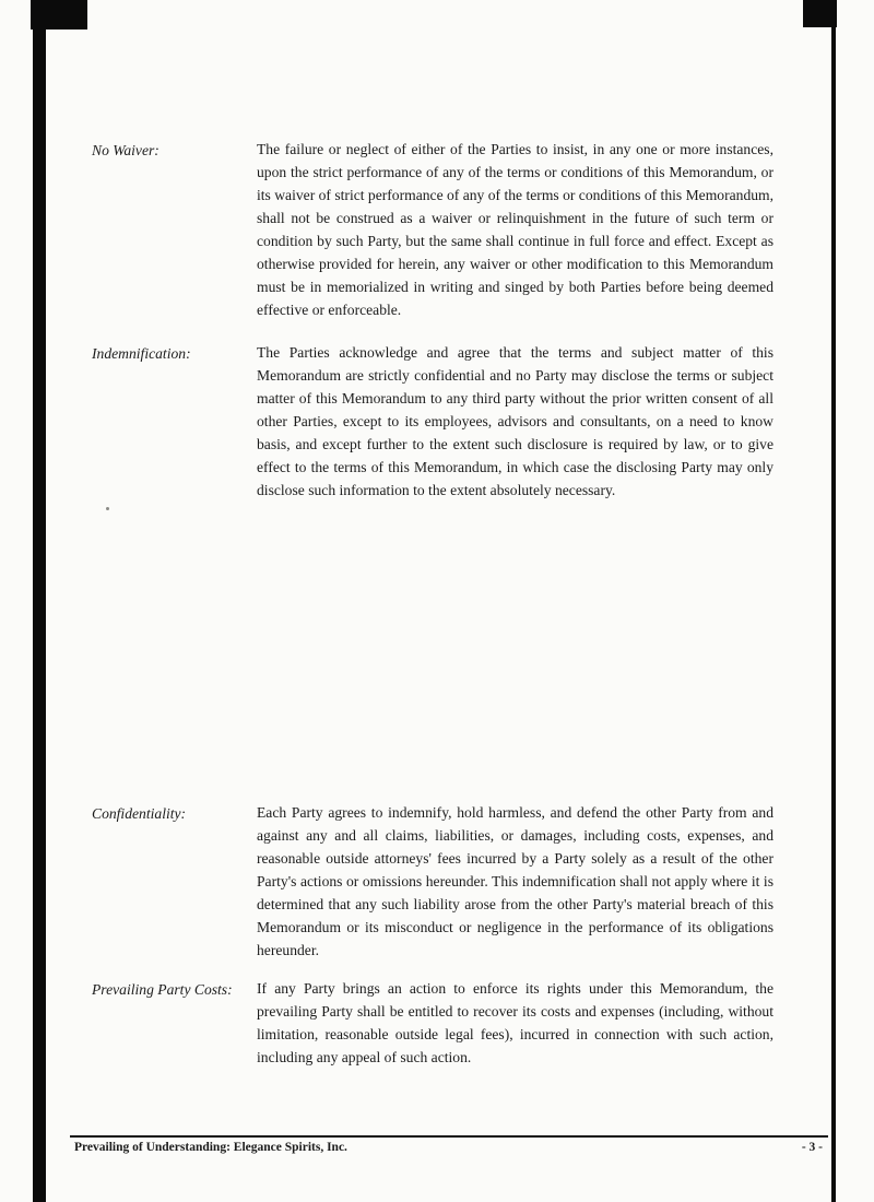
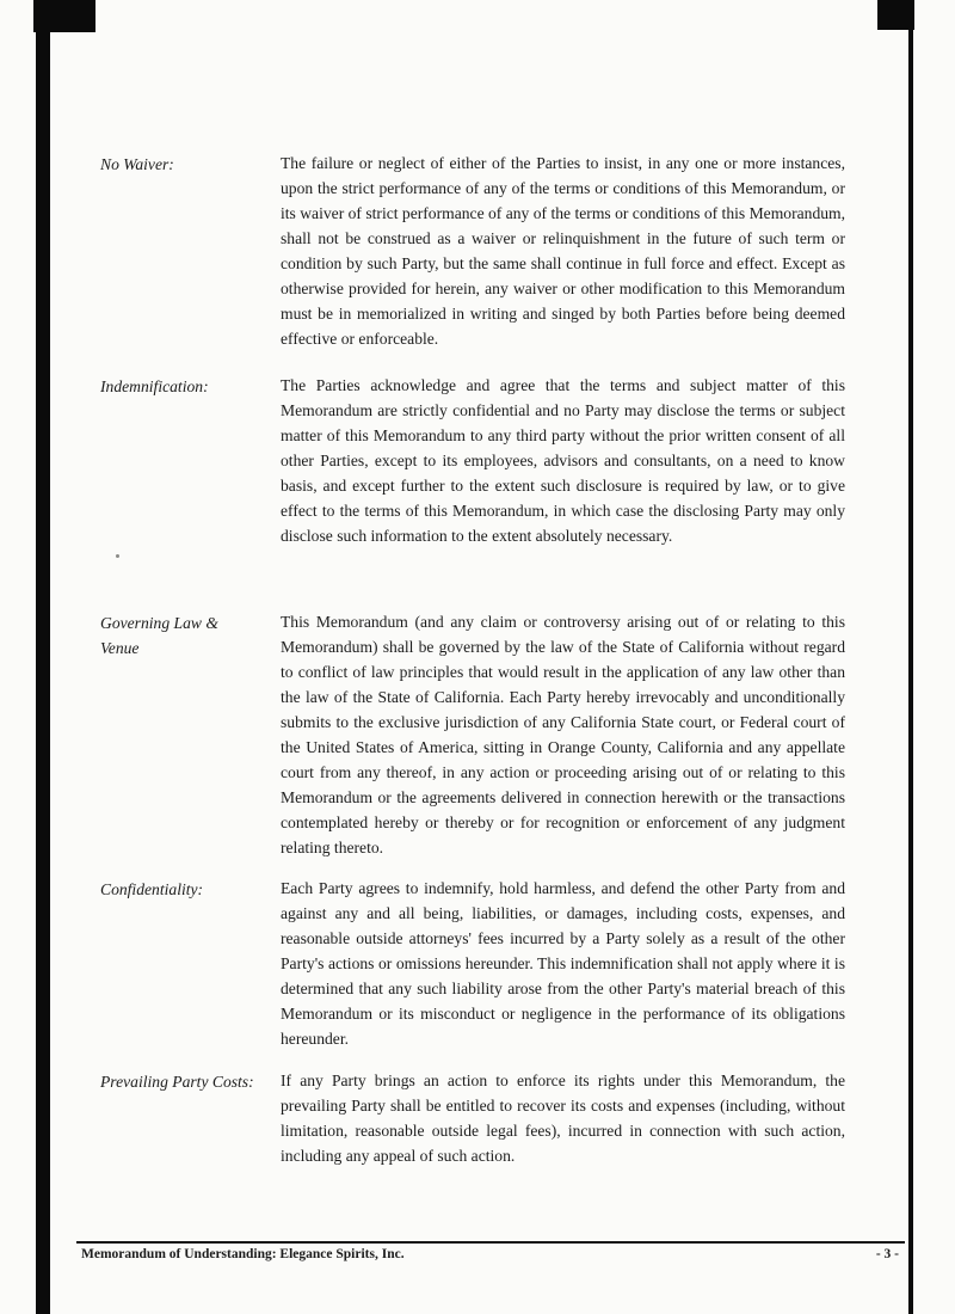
  No Waiver:
  The failure or neglect of either of the Parties to insist, in any one or more instances, upon the strict performance of any of the terms or conditions of this Memorandum, or its waiver of strict performance of any of the terms or conditions of this Memorandum, shall not be construed as a waiver or relinquishment in the future of such term or condition by such Party, but the same shall continue in full force and effect. Except as otherwise provided for herein, any waiver or other modification to this Memorandum must be in memorialized in writing and singed by both Parties before being deemed effective or enforceable.
  Indemnification:
  The Parties acknowledge and agree that the terms and subject matter of this Memorandum are strictly confidential and no Party may disclose the terms or subject matter of this Memorandum to any third party without the prior written consent of all other Parties, except to its employees, advisors and consultants, on a need to know basis, and except further to the extent such disclosure is required by law, or to give effect to the terms of this Memorandum, in which case the disclosing Party may only disclose such information to the extent absolutely necessary.
+ Governing Law &
+ Venue
+ This Memorandum (and any claim or controversy arising out of or relating to this Memorandum) shall be governed by the law of the State of California without regard to conflict of law principles that would result in the application of any law other than the law of the State of California. Each Party hereby irrevocably and unconditionally submits to the exclusive jurisdiction of any California State court, or Federal court of the United States of America, sitting in Orange County, California and any appellate court from any thereof, in any action or proceeding arising out of or relating to this Memorandum or the agreements delivered in connection herewith or the transactions contemplated hereby or thereby or for recognition or enforcement of any judgment relating thereto.
  Confidentiality:
- Each Party agrees to indemnify, hold harmless, and defend the other Party from and against any and all claims, liabilities, or damages, including costs, expenses, and reasonable outside attorneys' fees incurred by a Party solely as a result of the other Party's actions or omissions hereunder. This indemnification shall not apply where it is determined that any such liability arose from the other Party's material breach of this Memorandum or its misconduct or negligence in the performance of its obligations hereunder.
+ Each Party agrees to indemnify, hold harmless, and defend the other Party from and against any and all being, liabilities, or damages, including costs, expenses, and reasonable outside attorneys' fees incurred by a Party solely as a result of the other Party's actions or omissions hereunder. This indemnification shall not apply where it is determined that any such liability arose from the other Party's material breach of this Memorandum or its misconduct or negligence in the performance of its obligations hereunder.
  Prevailing Party Costs:
  If any Party brings an action to enforce its rights under this Memorandum, the prevailing Party shall be entitled to recover its costs and expenses (including, without limitation, reasonable outside legal fees), incurred in connection with such action, including any appeal of such action.
- Prevailing of Understanding: Elegance Spirits, Inc.
+ Memorandum of Understanding: Elegance Spirits, Inc.
  - 3 -
